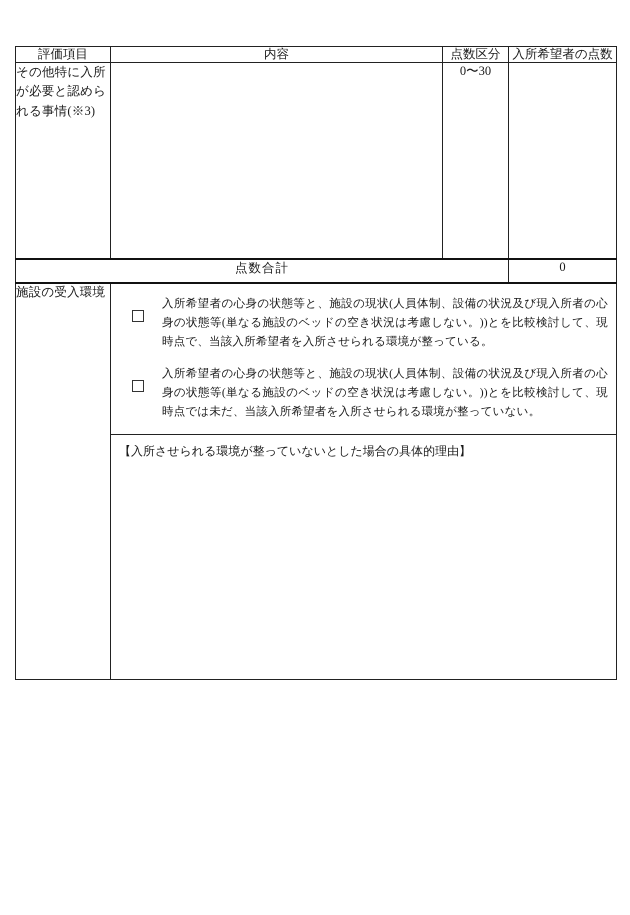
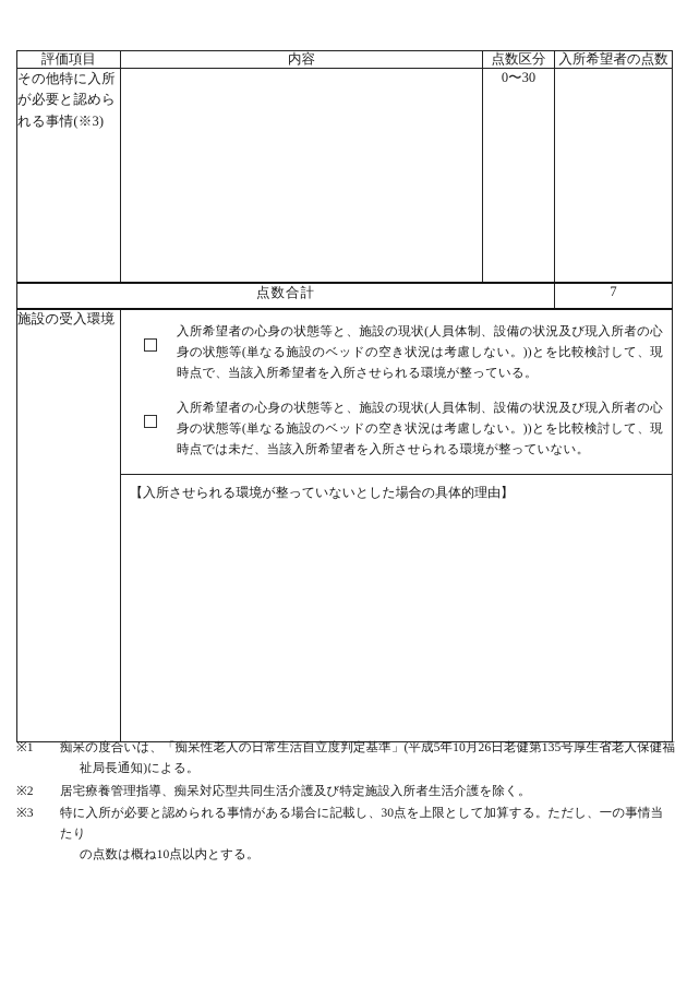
  評価項目	内容	点数区分	入所希望者の点数
  その他特に入所が必要と認められる事情(※3)		0〜30
- 点数合計	0
+ 点数合計	7
  施設の受入環境	入所希望者の心身の状態等と、施設の現状(人員体制、設備の状況及び現入所者の心身の状態等(単なる施設のベッドの空き状況は考慮しない。))とを比較検討して、現時点で、当該入所希望者を入所させられる環境が整っている。 入所希望者の心身の状態等と、施設の現状(人員体制、設備の状況及び現入所者の心身の状態等(単なる施設のベッドの空き状況は考慮しない。))とを比較検討して、現時点では未だ、当該入所希望者を入所させられる環境が整っていない。 【入所させられる環境が整っていないとした場合の具体的理由】
+ ※1
+ 痴呆の度合いは、「痴呆性老人の日常生活自立度判定基準」(平成5年10月26日老健第135号厚生省老人保健福
+ 祉局長通知)による。
+ ※2
+ 居宅療養管理指導、痴呆対応型共同生活介護及び特定施設入所者生活介護を除く。
+ ※3
+ 特に入所が必要と認められる事情がある場合に記載し、30点を上限として加算する。ただし、一の事情当たり
+ の点数は概ね10点以内とする。
